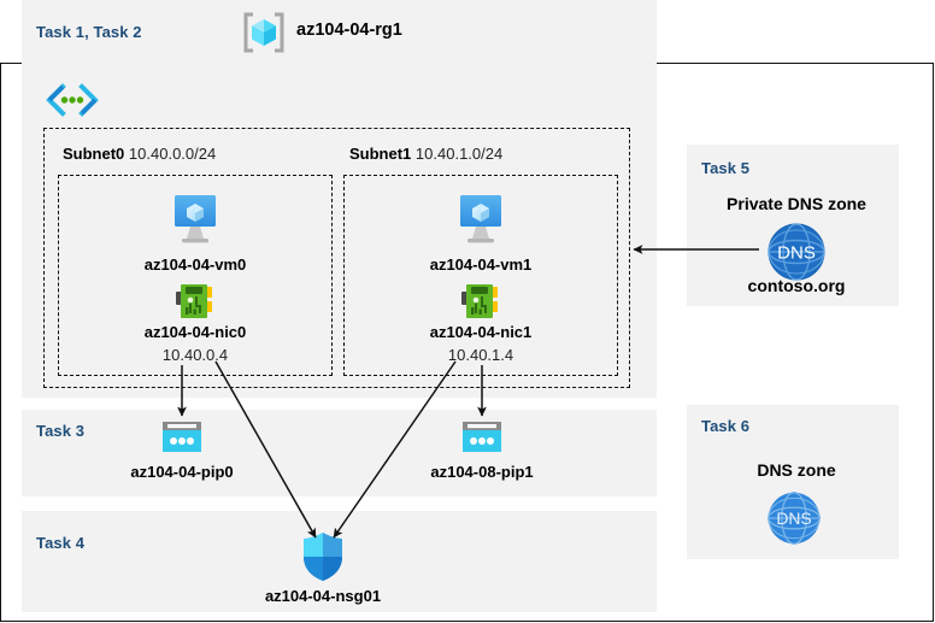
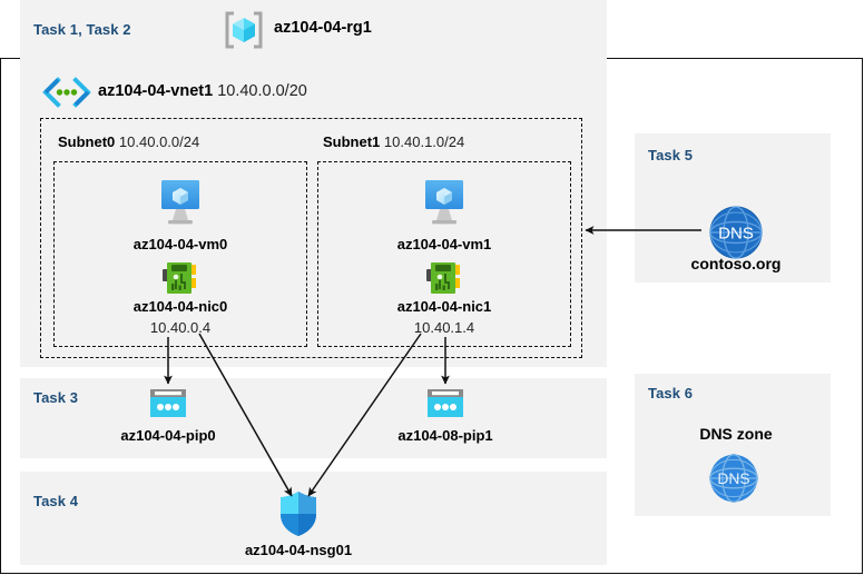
  Task 1, Task 2
  az104-04-rg1
+ az104-04-vnet1 10.40.0.0/20
  Subnet0 10.40.0.0/24
  az104-04-vm0
  az104-04-nic0
  10.40.0.4
  Subnet1 10.40.1.0/24
  az104-04-vm1
  az104-04-nic1
  10.40.1.4
  Task 3
  az104-04-pip0
  az104-08-pip1
  Task 4
  az104-04-nsg01
  Task 5
- Private DNS zone
  DNS
  contoso.org
  Task 6
  DNS zone
  DNS
